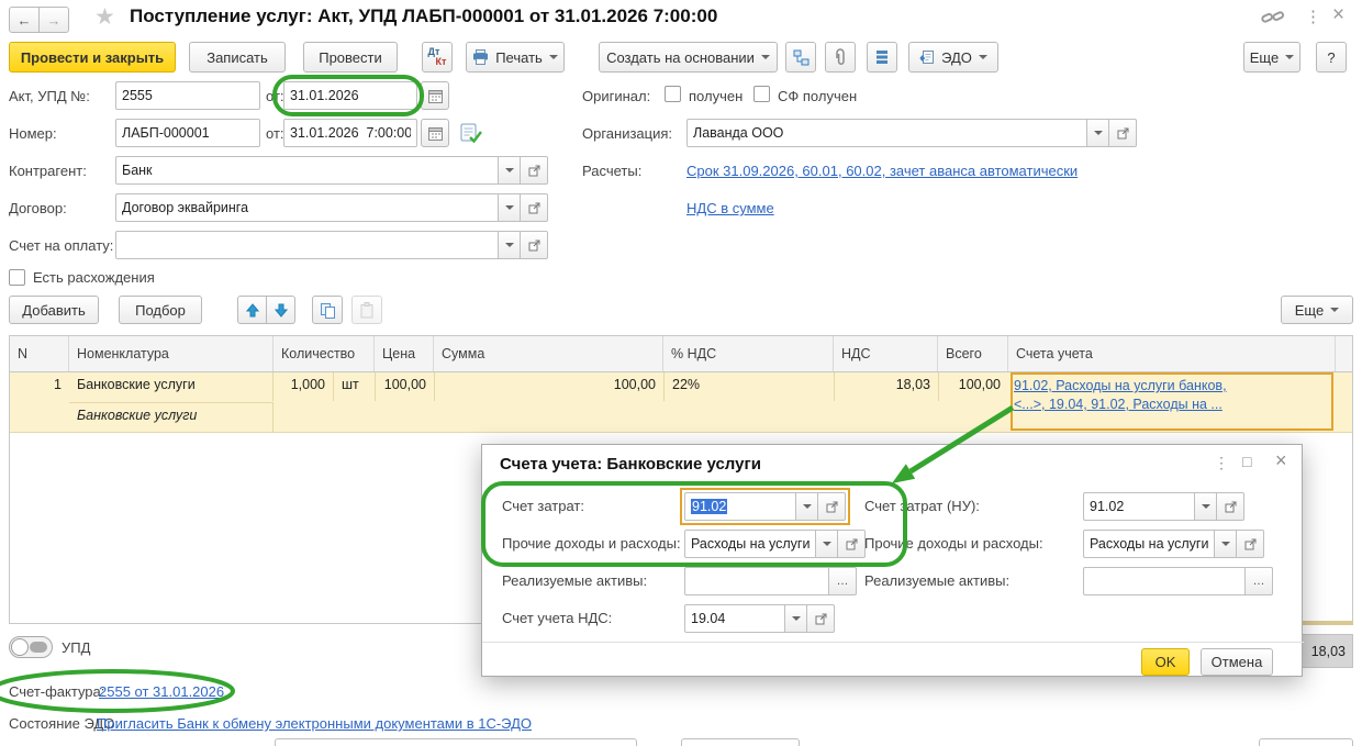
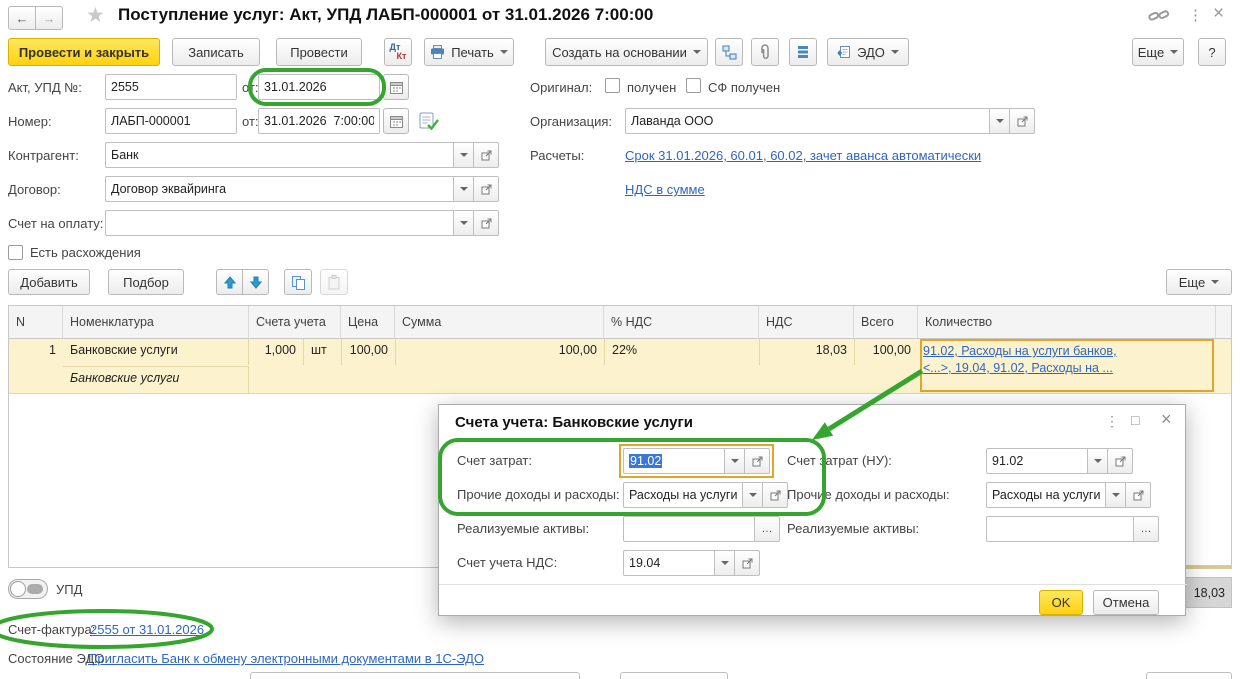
  ←
  →
  ★
  Поступление услуг: Акт, УПД ЛАБП-000001 от 31.01.2026 7:00:00
  ⋮
  ×
  Провести и закрыть
  Записать
  Провести
  Дт
  Кт
  Печать
  Создать на основании
  ЭДО
  Еще
  ?
  Акт, УПД №:
  2555
  31.01.2026
  Номер:
  ЛАБП-000001
  от:
  31.01.2026 7:00:00
  Контрагент:
  Банк
  Договор:
  Договор эквайринга
  Счет на оплату:
  Есть расхождения
  Оригинал:
  получен
  СФ получен
  Организация:
  Лаванда ООО
  Расчеты:
- Срок 31.09.2026, 60.01, 60.02, зачет аванса автоматически
+ Срок 31.01.2026, 60.01, 60.02, зачет аванса автоматически
  НДС в сумме
  Добавить
  Подбор
  Еще
  N
  Номенклатура
- Количество
+ Счета учета
  Цена
  Сумма
  % НДС
  НДС
  Всего
- Счета учета
+ Количество
  1
  Банковские услуги
  Банковские услуги
  1,000
  шт
  100,00
  100,00
  22%
  18,03
  100,00
  91.02, Расходы на услуги банков,
  <...>, 19.04, 91.02, Расходы на ...
  18,03
  УПД
  Счет-фактура:
  2555 от 31.01.2026
  Состояние ЭДО:
  Пригласить Банк к обмену электронными документами в 1С-ЭДО
  Счета учета: Банковские услуги
  ⋮
  □
  ×
  Счет затрат:
  91.02
  Счетатрат (НУ):
  91.02
  Прочие доходы и расходы:
  Расходы на услуги
  Прочие доходы и расходы:
  Расходы на услуги
  Реализуемые активы:
  …
  Реализуемые активы:
  …
  Счет учета НДС:
  19.04
  OK
  Отмена
